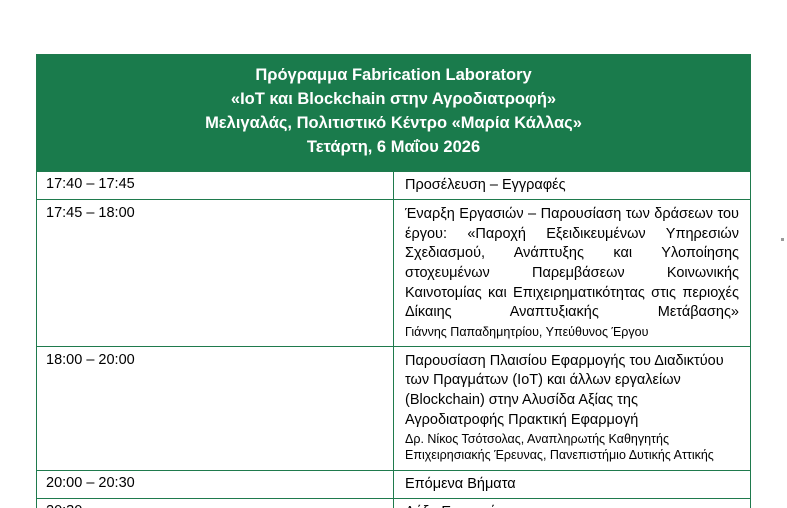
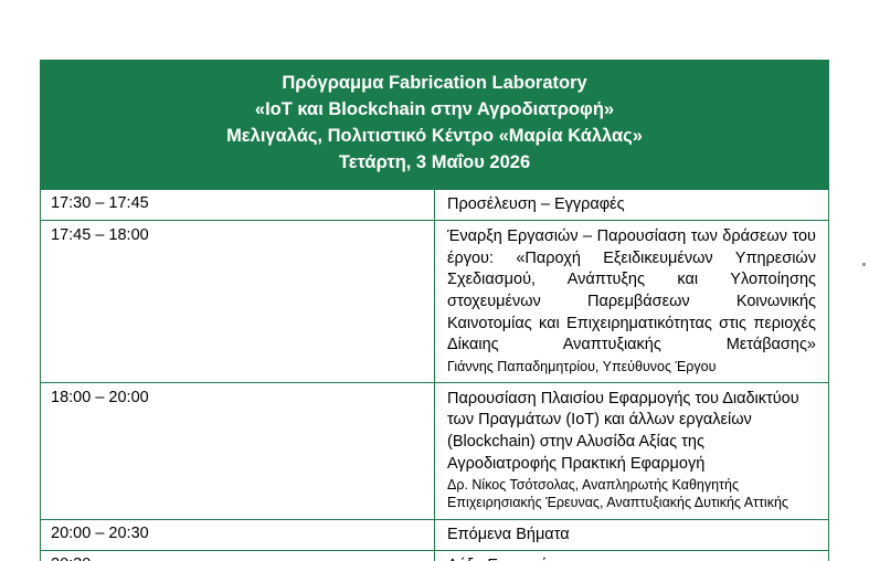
- Πρόγραμμα Fabrication Laboratory «IoT και Blockchain στην Αγροδιατροφή» Μελιγαλάς, Πολιτιστικό Κέντρο «Μαρία Κάλλας» Τετάρτη, 6 Μαΐου 2026
+ Πρόγραμμα Fabrication Laboratory «IoT και Blockchain στην Αγροδιατροφή» Μελιγαλάς, Πολιτιστικό Κέντρο «Μαρία Κάλλας» Τετάρτη, 3 Μαΐου 2026
- 17:40 – 17:45	Προσέλευση – Εγγραφές
+ 17:30 – 17:45	Προσέλευση – Εγγραφές
  17:45 – 18:00	Έναρξη Εργασιών – Παρουσίαση των δράσεων του έργου: «Παροχή Εξειδικευμένων Υπηρεσιών Σχεδιασμού, Ανάπτυξης και Υλοποίησης στοχευμένων Παρεμβάσεων Κοινωνικής Καινοτομίας και Επιχειρηματικότητας στις περιοχές Δίκαιης Αναπτυξιακής Μετάβασης» Γιάννης Παπαδημητρίου, Υπεύθυνος Έργου
- 18:00 – 20:00	Παρουσίαση Πλαισίου Εφαρμογής του Διαδικτύου των Πραγμάτων (IoT) και άλλων εργαλείων (Blockchain) στην Αλυσίδα Αξίας της Αγροδιατροφής Πρακτική Εφαρμογή Δρ. Νίκος Τσότσολας, Αναπληρωτής Καθηγητής Επιχειρησιακής Έρευνας, Πανεπιστήμιο Δυτικής Αττικής
+ 18:00 – 20:00	Παρουσίαση Πλαισίου Εφαρμογής του Διαδικτύου των Πραγμάτων (IoT) και άλλων εργαλείων (Blockchain) στην Αλυσίδα Αξίας της Αγροδιατροφής Πρακτική Εφαρμογή Δρ. Νίκος Τσότσολας, Αναπληρωτής Καθηγητής Επιχειρησιακής Έρευνας, Αναπτυξιακής Δυτικής Αττικής
  20:00 – 20:30	Επόμενα Βήματα
